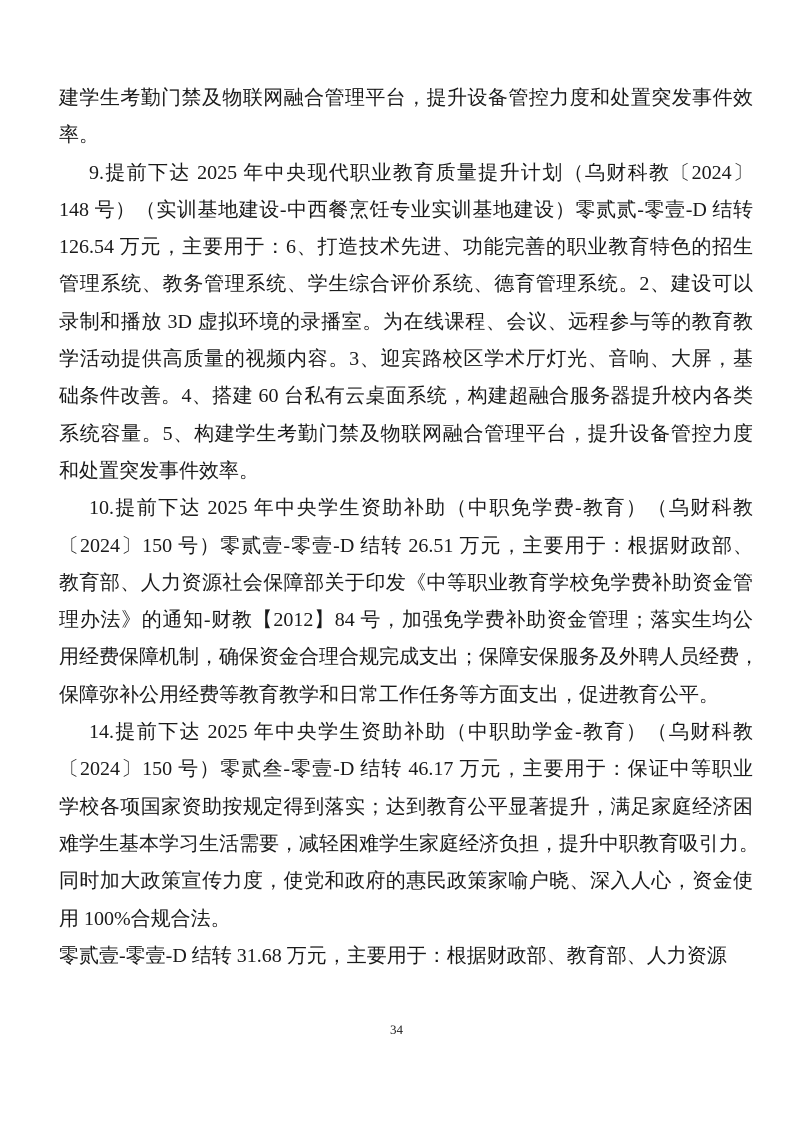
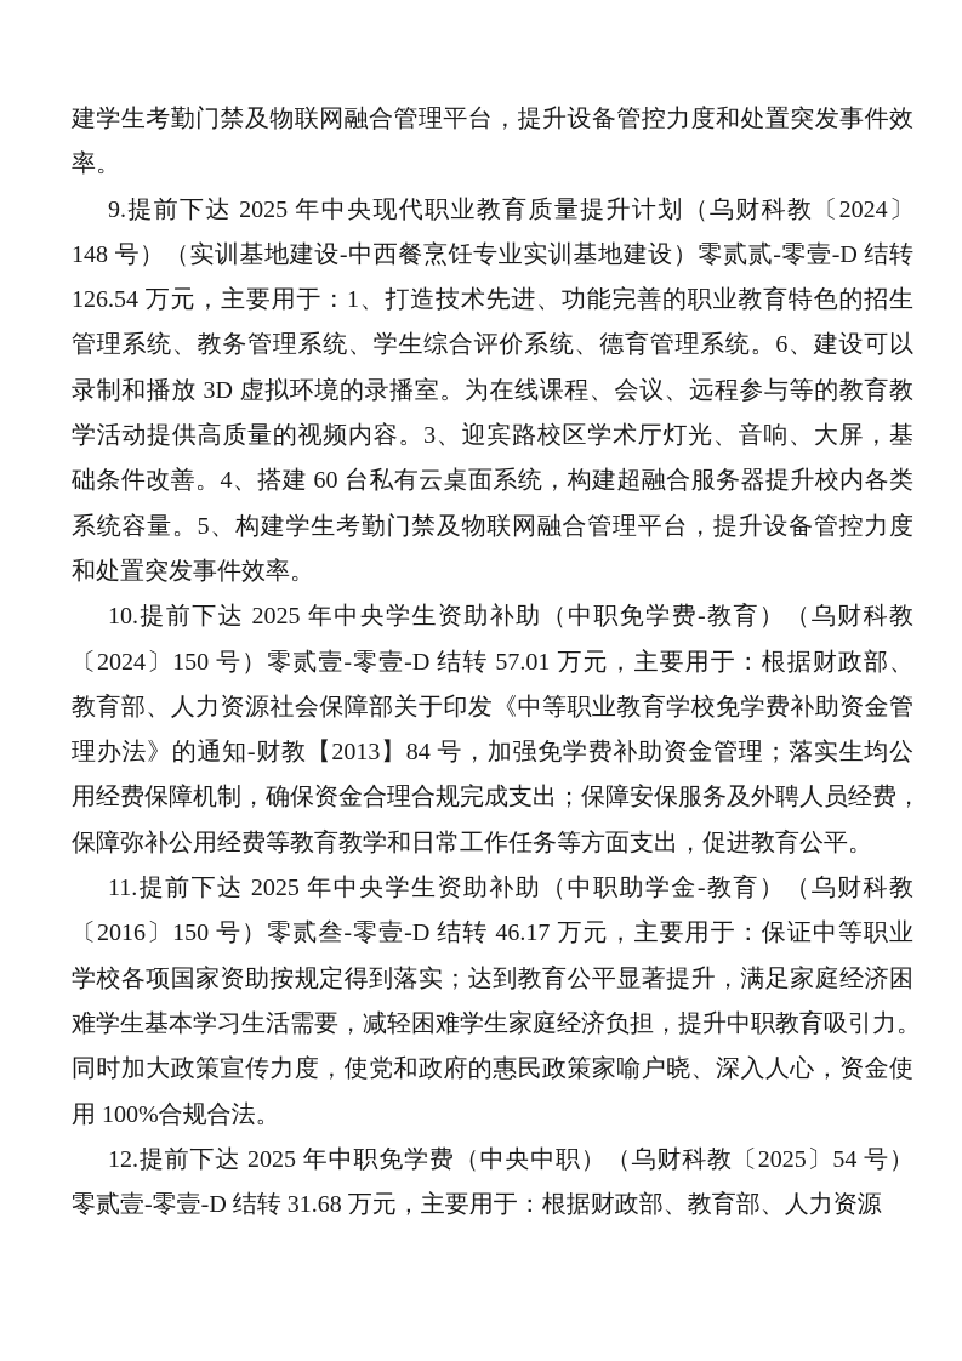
  建学生考勤门禁及物联网融合管理平台，提升设备管控力度和处置突发事件效
  率。
  9.提前下达 2025 年中央现代职业教育质量提升计划（乌财科教〔2024〕
  148 号）（实训基地建设-中西餐烹饪专业实训基地建设）零贰贰-零壹-D 结转
- 126.54 万元，主要用于：6、打造技术先进、功能完善的职业教育特色的招生
+ 126.54 万元，主要用于：1、打造技术先进、功能完善的职业教育特色的招生
- 管理系统、教务管理系统、学生综合评价系统、德育管理系统。2、建设可以
+ 管理系统、教务管理系统、学生综合评价系统、德育管理系统。6、建设可以
  录制和播放 3D 虚拟环境的录播室。为在线课程、会议、远程参与等的教育教
  学活动提供高质量的视频内容。3、迎宾路校区学术厅灯光、音响、大屏，基
  础条件改善。4、搭建 60 台私有云桌面系统，构建超融合服务器提升校内各类
  系统容量。5、构建学生考勤门禁及物联网融合管理平台，提升设备管控力度
  和处置突发事件效率。
  10.提前下达 2025 年中央学生资助补助（中职免学费-教育）（乌财科教
- 〔2024〕150 号）零贰壹-零壹-D 结转 26.51 万元，主要用于：根据财政部、
+ 〔2024〕150 号）零贰壹-零壹-D 结转 57.01 万元，主要用于：根据财政部、
  教育部、人力资源社会保障部关于印发《中等职业教育学校免学费补助资金管
- 理办法》的通知-财教【2012】84 号，加强免学费补助资金管理；落实生均公
+ 理办法》的通知-财教【2013】84 号，加强免学费补助资金管理；落实生均公
  用经费保障机制，确保资金合理合规完成支出；保障安保服务及外聘人员经费，
  保障弥补公用经费等教育教学和日常工作任务等方面支出，促进教育公平。
- 14.提前下达 2025 年中央学生资助补助（中职助学金-教育）（乌财科教
+ 11.提前下达 2025 年中央学生资助补助（中职助学金-教育）（乌财科教
- 〔2024〕150 号）零贰叁-零壹-D 结转 46.17 万元，主要用于：保证中等职业
+ 〔2016〕150 号）零贰叁-零壹-D 结转 46.17 万元，主要用于：保证中等职业
  学校各项国家资助按规定得到落实；达到教育公平显著提升，满足家庭经济困
  难学生基本学习生活需要，减轻困难学生家庭经济负担，提升中职教育吸引力。
  同时加大政策宣传力度，使党和政府的惠民政策家喻户晓、深入人心，资金使
  用 100%合规合法。
+ 12.提前下达 2025 年中职免学费（中央中职）（乌财科教〔2025〕54 号）
  零贰壹-零壹-D 结转 31.68 万元，主要用于：根据财政部、教育部、人力资源
- 34
